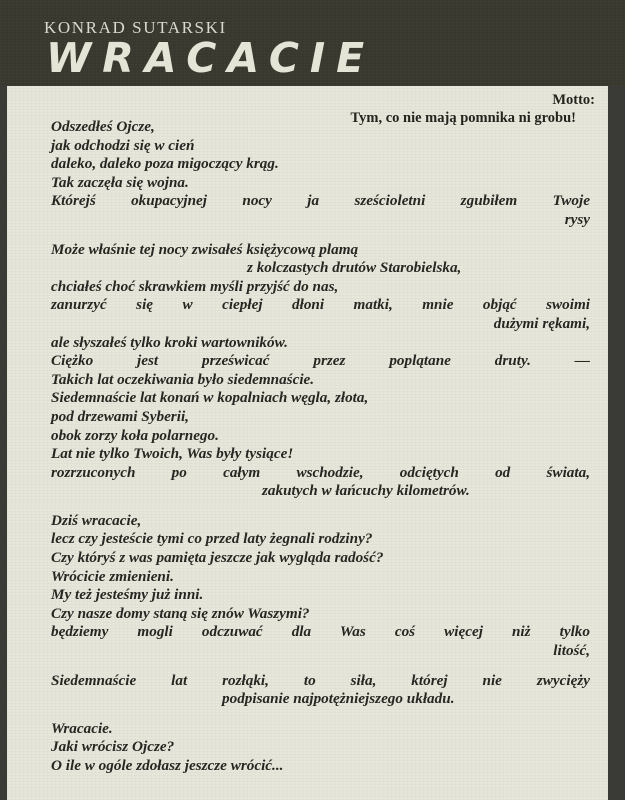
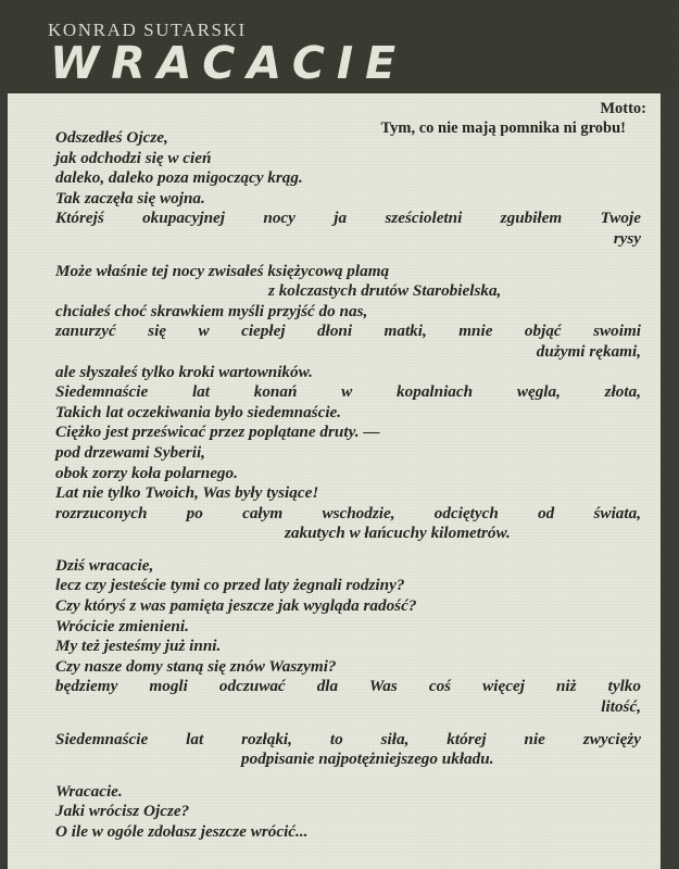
  KONRAD SUTARSKI
  WRACACIE
  Motto:
  Tym, co nie mają pomnika ni grobu!
  Odszedłeś Ojcze,
  jak odchodzi się w cień
  daleko, daleko poza migoczący krąg.
  Tak zaczęła się wojna.
  Którejś okupacyjnej nocy ja sześcioletni zgubiłem Twoje
  rysy
  Może właśnie tej nocy zwisałeś księżycową plamą
  z kolczastych drutów Starobielska,
  chciałeś choć skrawkiem myśli przyjść do nas,
  zanurzyć się w ciepłej dłoni matki, mnie objąć swoimi
  dużymi rękami,
  ale słyszałeś tylko kroki wartowników.
- Ciężko jest prześwicać przez poplątane druty. —
+ Siedemnaście lat konań w kopalniach węgla, złota,
  Takich lat oczekiwania było siedemnaście.
- Siedemnaście lat konań w kopalniach węgla, złota,
+ Ciężko jest prześwicać przez poplątane druty. —
  pod drzewami Syberii,
  obok zorzy koła polarnego.
  Lat nie tylko Twoich, Was były tysiące!
  rozrzuconych po całym wschodzie, odciętych od świata,
  zakutych w łańcuchy kilometrów.
  Dziś wracacie,
  lecz czy jesteście tymi co przed laty żegnali rodziny?
  Czy któryś z was pamięta jeszcze jak wygląda radość?
  Wrócicie zmienieni.
  My też jesteśmy już inni.
  Czy nasze domy staną się znów Waszymi?
  będziemy mogli odczuwać dla Was coś więcej niż tylko
  litość,
  Siedemnaście lat rozłąki, to siła, której nie zwycięży
  podpisanie najpotężniejszego układu.
  Wracacie.
  Jaki wrócisz Ojcze?
  O ile w ogóle zdołasz jeszcze wrócić...
